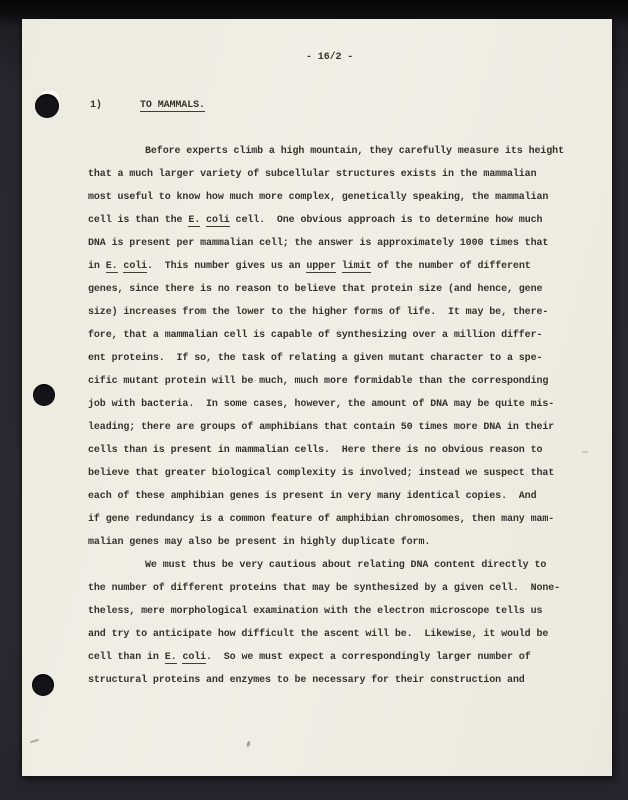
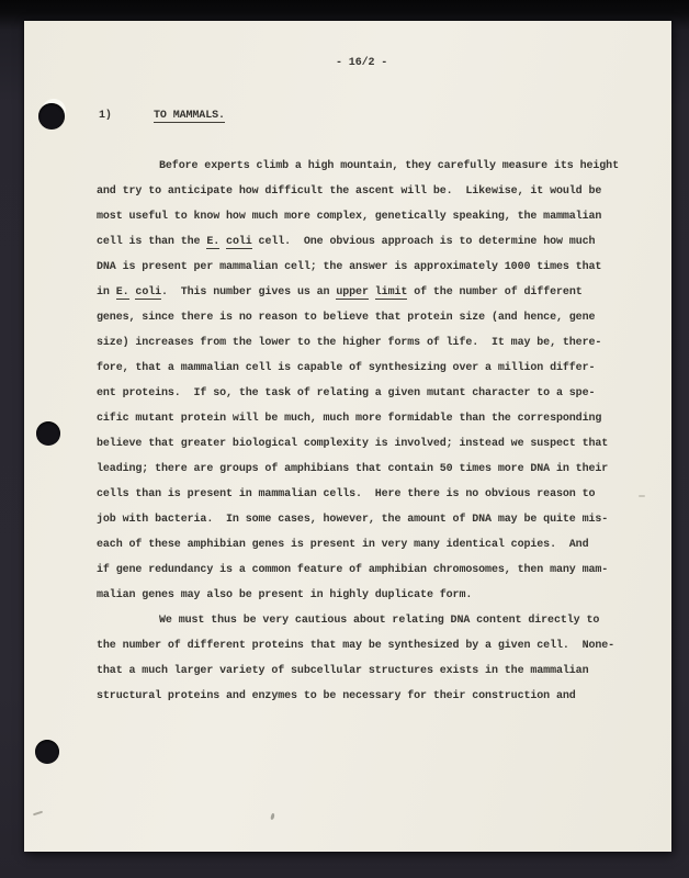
  - 16/2 -
  1)
  TO MAMMALS.
  Before experts climb a high mountain, they carefully measure its height
- that a much larger variety of subcellular structures exists in the mammalian
+ and try to anticipate how difficult the ascent will be. Likewise, it would be
  most useful to know how much more complex, genetically speaking, the mammalian
  cell is than the E. coli cell. One obvious approach is to determine how much
  DNA is present per mammalian cell; the answer is approximately 1000 times that
  in E. coli. This number gives us an upper limit of the number of different
  genes, since there is no reason to believe that protein size (and hence, gene
  size) increases from the lower to the higher forms of life. It may be, there-
  fore, that a mammalian cell is capable of synthesizing over a million differ-
  ent proteins. If so, the task of relating a given mutant character to a spe-
  cific mutant protein will be much, much more formidable than the corresponding
- job with bacteria. In some cases, however, the amount of DNA may be quite mis-
+ believe that greater biological complexity is involved; instead we suspect that
  leading; there are groups of amphibians that contain 50 times more DNA in their
  cells than is present in mammalian cells. Here there is no obvious reason to
- believe that greater biological complexity is involved; instead we suspect that
+ job with bacteria. In some cases, however, the amount of DNA may be quite mis-
  each of these amphibian genes is present in very many identical copies. And
  if gene redundancy is a common feature of amphibian chromosomes, then many mam-
  malian genes may also be present in highly duplicate form.
  We must thus be very cautious about relating DNA content directly to
  the number of different proteins that may be synthesized by a given cell. None-
- theless, mere morphological examination with the electron microscope tells us
- and try to anticipate how difficult the ascent will be. Likewise, it would be
+ that a much larger variety of subcellular structures exists in the mammalian
- cell than in E. coli. So we must expect a correspondingly larger number of
  structural proteins and enzymes to be necessary for their construction and
